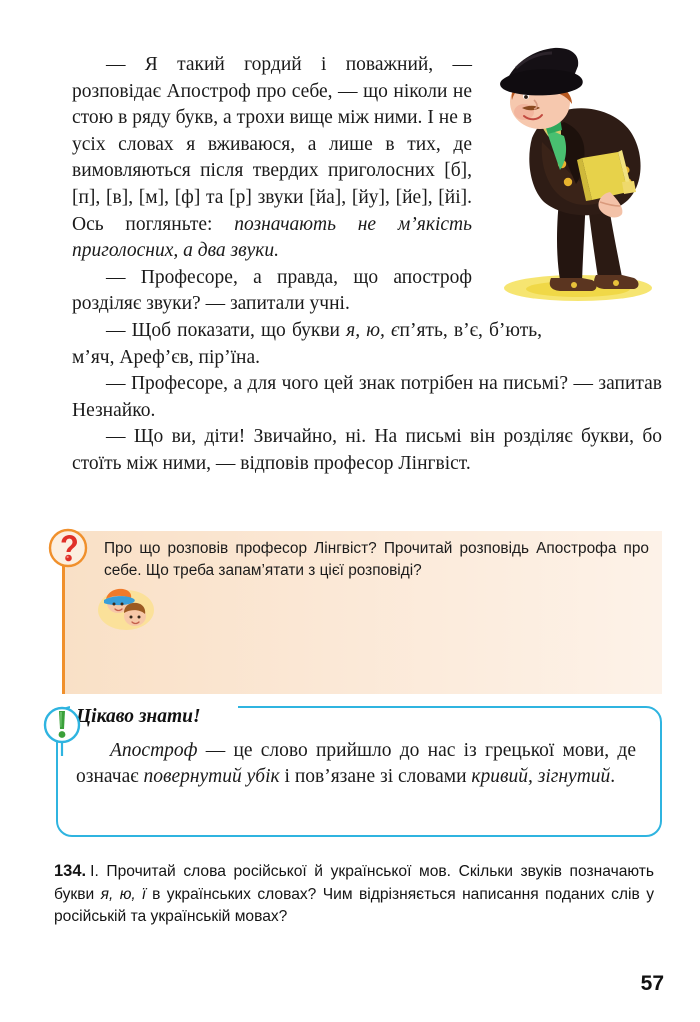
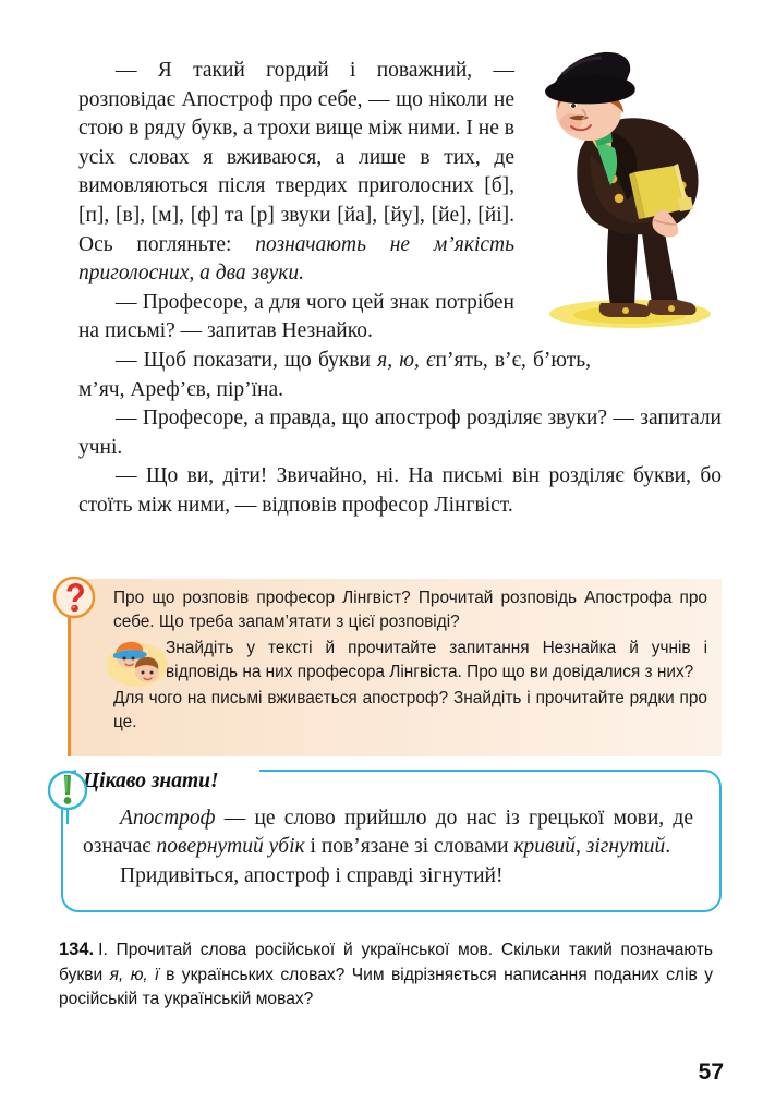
  — Я такий гордий і поважний, — розповідає Апостроф про себе, — що ніколи не стою в ряду букв, а трохи вище між ними. І не в усіх словах я вживаюся, а лише в тих, де вимовляються після твердих приголосних [б], [п], [в], [м], [ф] та [р] звуки [йа], [йу], [йе], [йі]. Ось погляньте: позначають не м’якість приголосних, а два звуки.
- — Професоре, а правда, що апостроф розділяє звуки? — запитали учні.
+ — Професоре, а для чого цей знак потрібен на письмі? — запитав Незнайко.
  — Щоб показати, що букви я, ю, єп’ять, в’є, б’ють, м’яч, Ареф’єв, пір’їна.
- — Професоре, а для чого цей знак потрібен на письмі? — запитав Незнайко.
+ — Професоре, а правда, що апостроф розділяє звуки? — запитали учні.
  — Що ви, діти! Звичайно, ні. На письмі він розділяє букви, бо стоїть між ними, — відповів професор Лінгвіст.
  Про що розповів професор Лінгвіст? Прочитай розповідь Апострофа про себе. Що треба запам’ятати з цієї розповіді?
+ Знайдіть у тексті й прочитайте запитання Незнайка й учнів і відповідь на них професора Лінгвіста. Про що ви довідалися з них?
+ Для чого на письмі вживається апостроф? Знайдіть і прочитайте рядки про це.
  Цікаво знати!
  Апостроф — це слово прийшло до нас із грецької мови, де означає повернутий убік і пов’язане зі словами кривий, зігнутий.
+ Придивіться, апостроф і справді зігнутий!
- 134. І. Прочитай слова російської й української мов. Скільки звуків позначають букви я, ю, ї в українських словах? Чим відрізняється написання поданих слів у російській та українській мовах?
+ 134. І. Прочитай слова російської й української мов. Скільки такий позначають букви я, ю, ї в українських словах? Чим відрізняється написання поданих слів у російській та українській мовах?
  57
